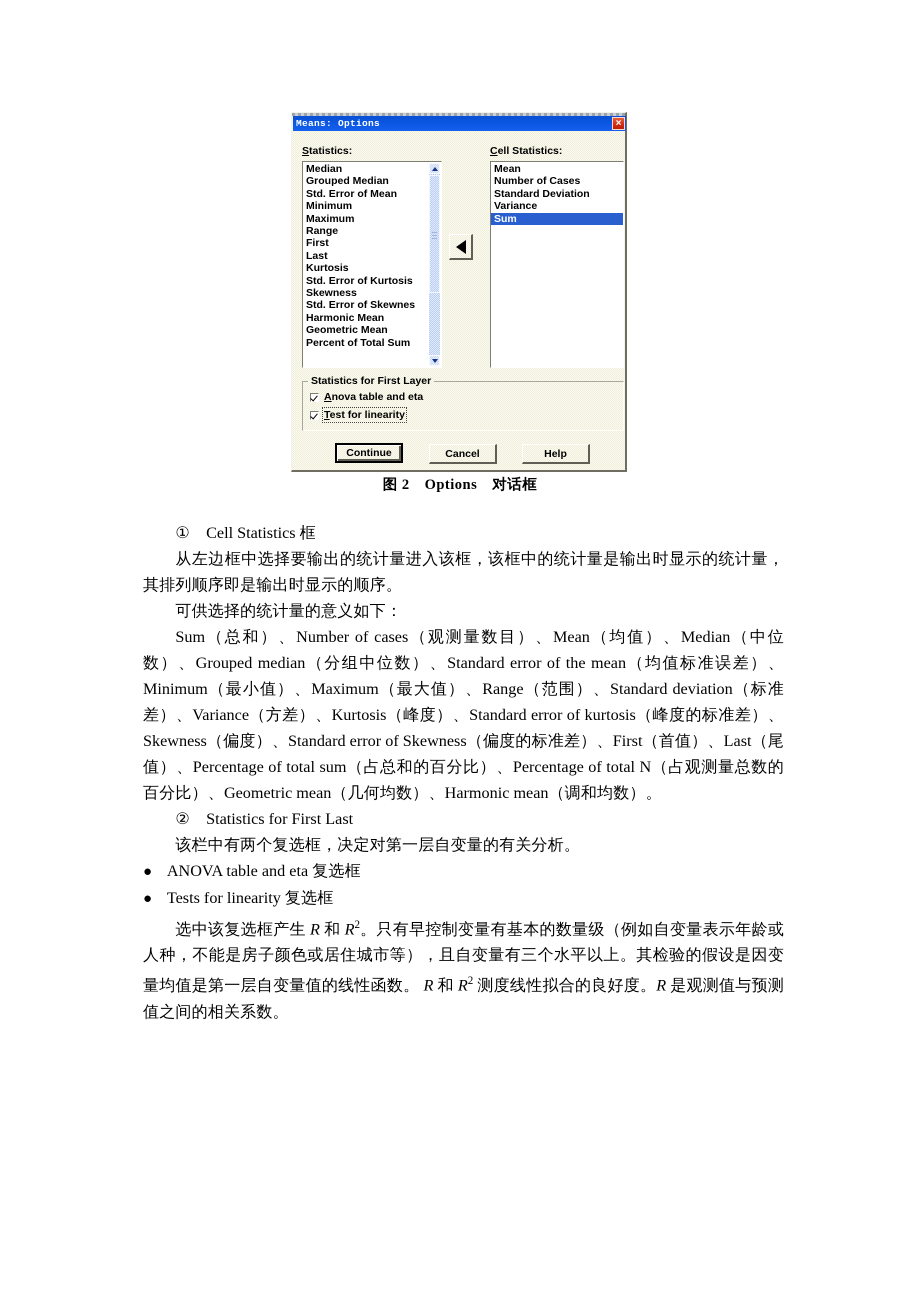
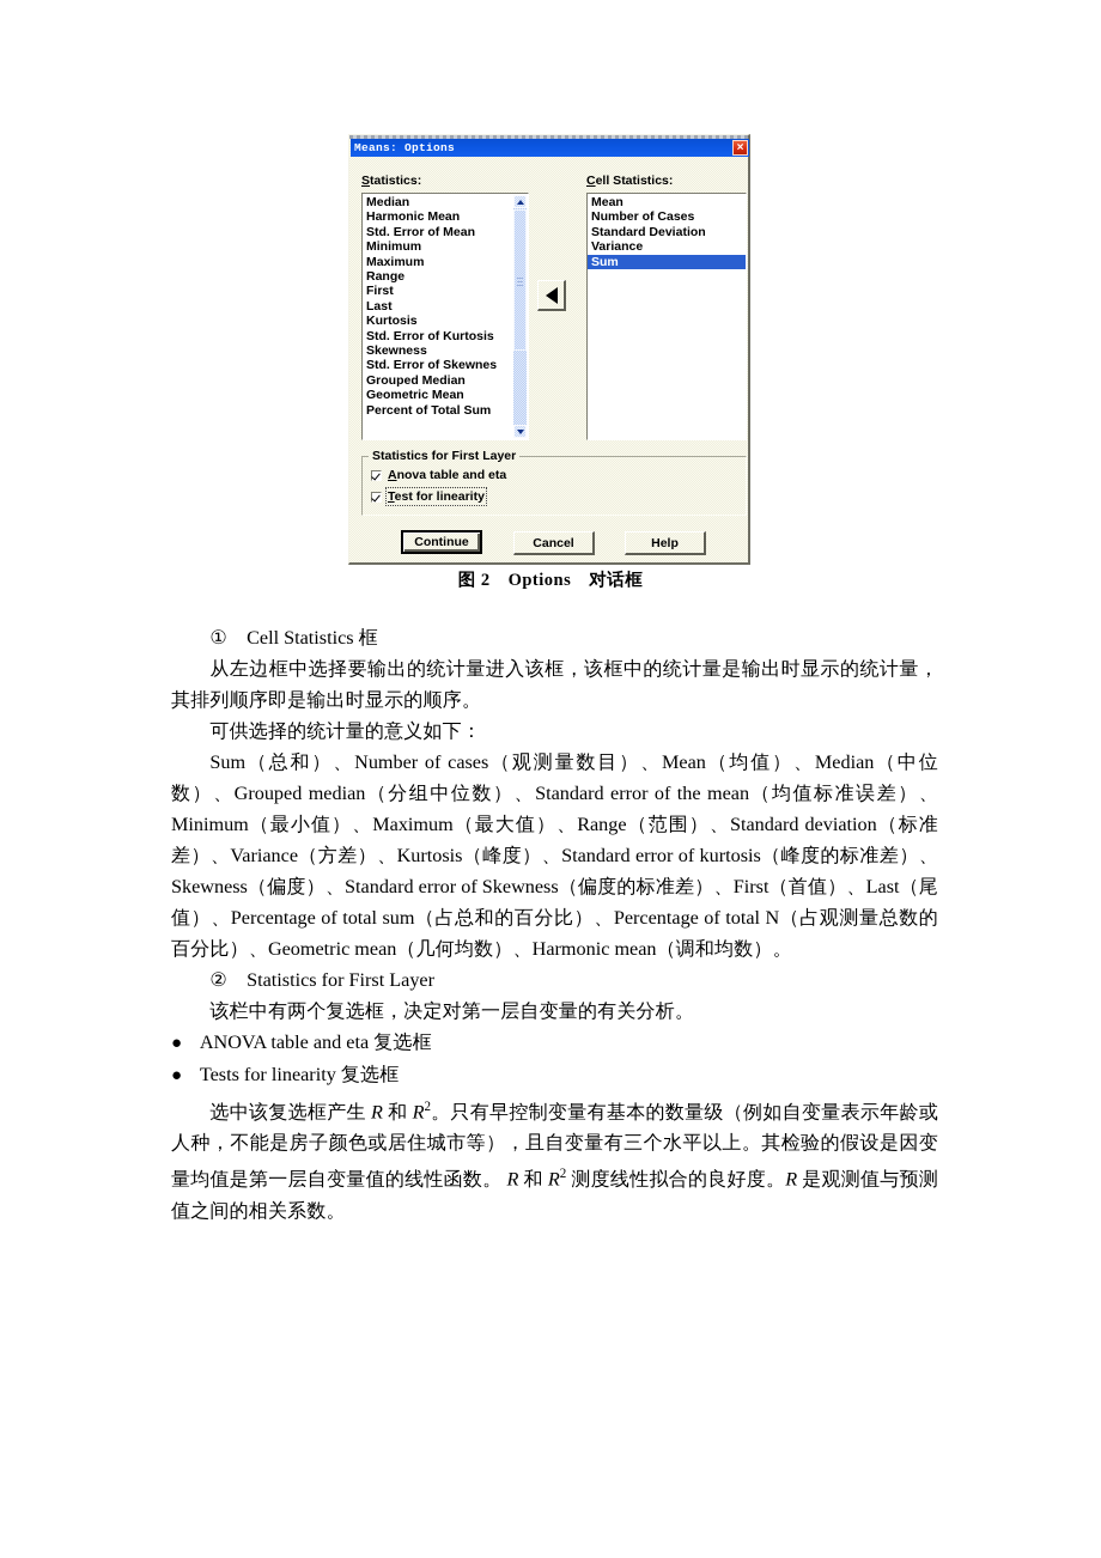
  Means: Options
  ×
  Statistics:
  Median
- Grouped Median
+ Harmonic Mean
  Std. Error of Mean
  Minimum
  Maximum
  Range
  First
  Last
  Kurtosis
  Std. Error of Kurtosis
  Skewness
  Std. Error of Skewnes
- Harmonic Mean
+ Grouped Median
  Geometric Mean
  Percent of Total Sum
  Cell Statistics:
  Mean
  Number of Cases
  Standard Deviation
  Variance
  Sum
  Statistics for First Layer
  Anova table and eta
  Test for linearity
  Continue
  Cancel
  Help
  图 2 Options 对话框
  ① Cell Statistics 框
  从左边框中选择要输出的统计量进入该框，该框中的统计量是输出时显示的统计量，其排列顺序即是输出时显示的顺序。
  可供选择的统计量的意义如下：
  Sum（总和）、Number of cases（观测量数目）、Mean（均值）、Median（中位数）、Grouped median（分组中位数）、Standard error of the mean（均值标准误差）、Minimum（最小值）、Maximum（最大值）、Range（范围）、Standard deviation（标准差）、Variance（方差）、Kurtosis（峰度）、Standard error of kurtosis（峰度的标准差）、Skewness（偏度）、Standard error of Skewness（偏度的标准差）、First（首值）、Last（尾值）、Percentage of total sum（占总和的百分比）、Percentage of total N（占观测量总数的百分比）、Geometric mean（几何均数）、Harmonic mean（调和均数）。
- ② Statistics for First Last
+ ② Statistics for First Layer
  该栏中有两个复选框，决定对第一层自变量的有关分析。
  ● ANOVA table and eta 复选框
  ● Tests for linearity 复选框
  选中该复选框产生 R 和 R2。只有早控制变量有基本的数量级（例如自变量表示年龄或人种，不能是房子颜色或居住城市等），且自变量有三个水平以上。其检验的假设是因变量均值是第一层自变量值的线性函数。 R 和 R2 测度线性拟合的良好度。R 是观测值与预测值之间的相关系数。
